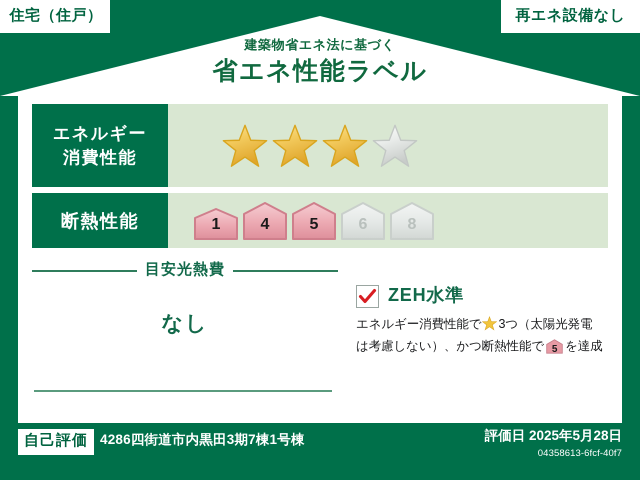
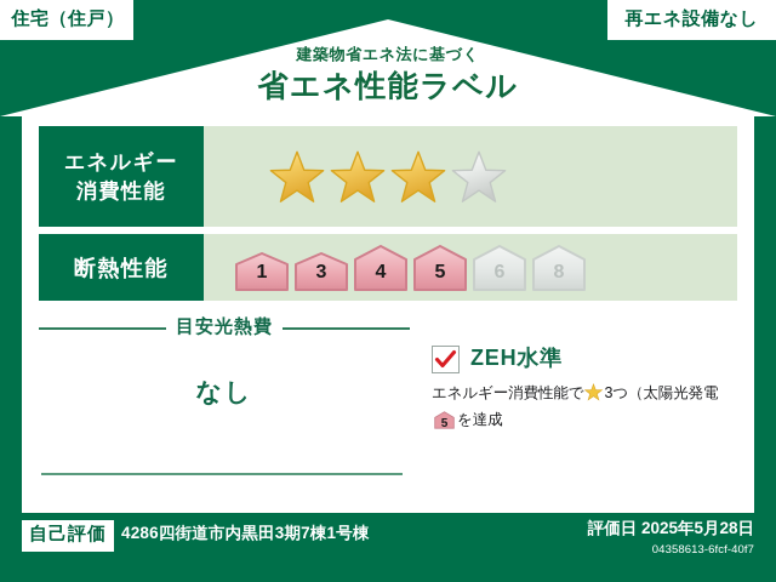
  住宅（住戸）
  再エネ設備なし
  建築物省エネ法に基づく
  省エネ性能ラベル
  エネルギー
  消費性能
  断熱性能
  1
+ 3
  4
  5
  6
  8
  目安光熱費
  なし
  ZEH水準
  エネルギー消費性能で 3つ（太陽光発電
- は考慮しない）、かつ断熱性能で
  5
  を達成
  自己評価
  4286四街道市内黒田3期7棟1号棟
  評価日 2025年5月28日
  04358613-6fcf-40f7
